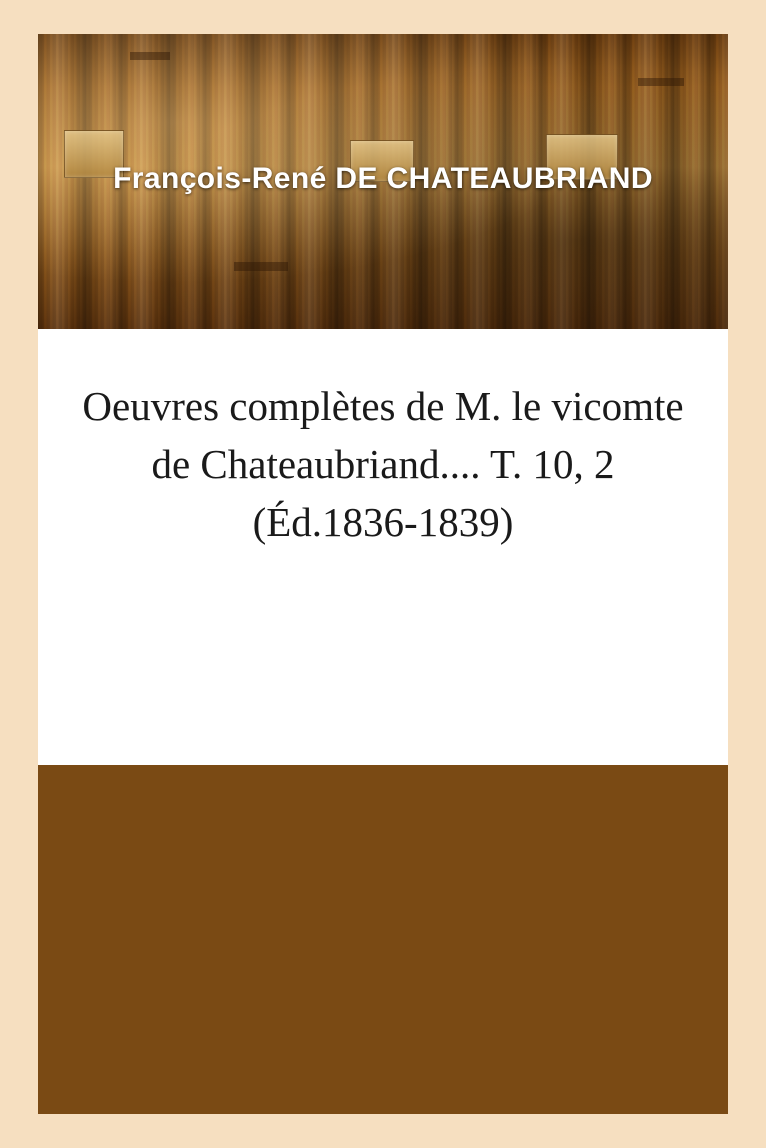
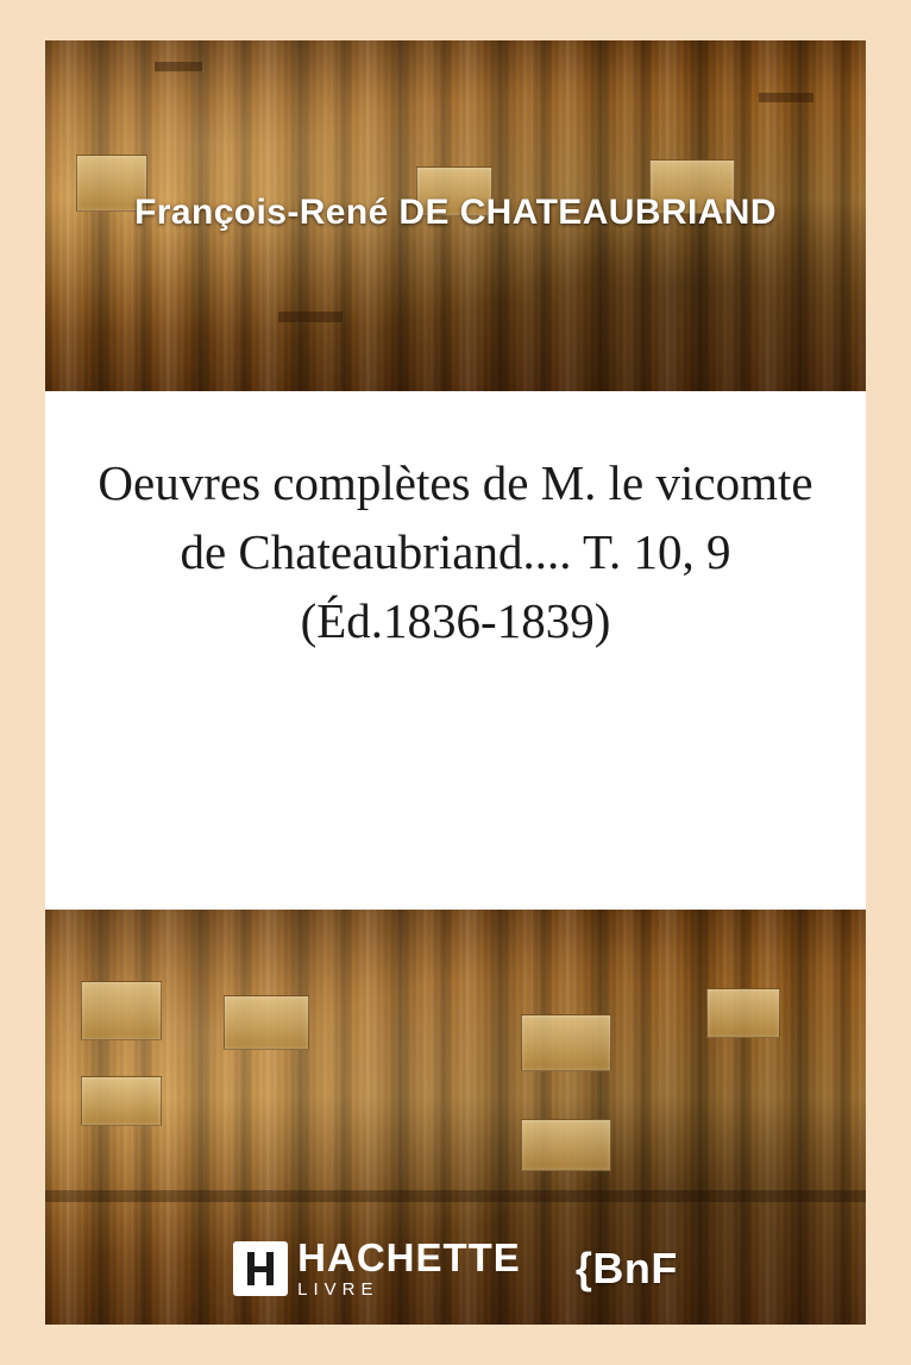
  François-René DE CHATEAUBRIAND
- Oeuvres complètes de M. le vicomte de Chateaubriand.... T. 10, 2 (Éd.1836-1839)
+ Oeuvres complètes de M. le vicomte de Chateaubriand.... T. 10, 9 (Éd.1836-1839)
+ HACHETTE
+ LIVRE
+ {BnF
